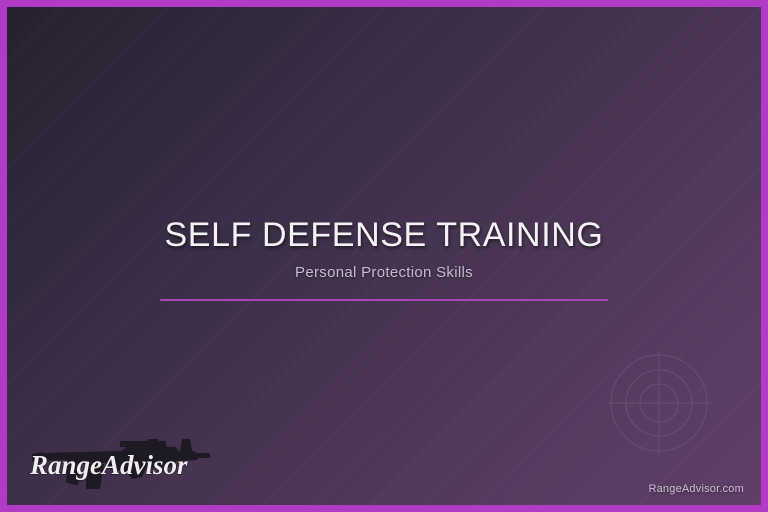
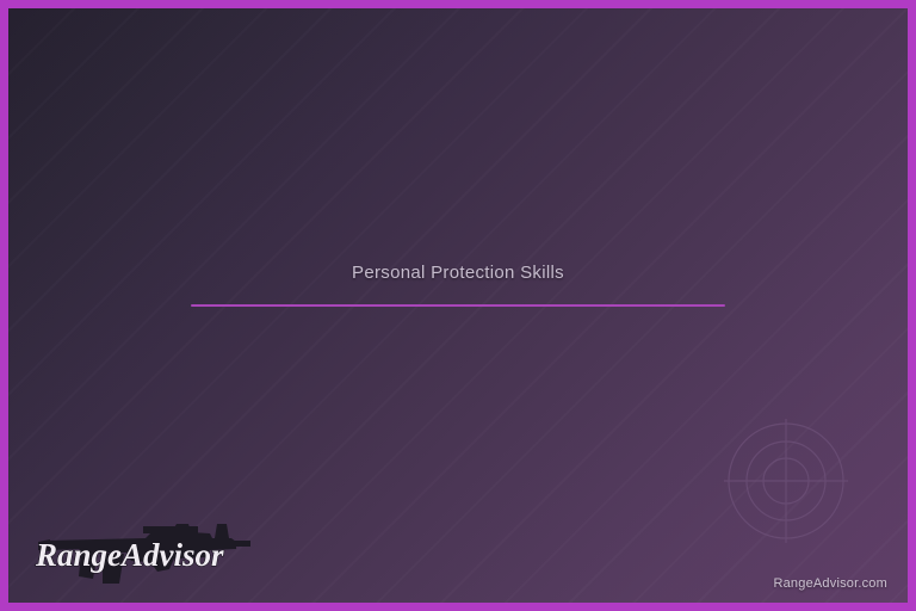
- SELF DEFENSE TRAINING
  Personal Protection Skills
  RangeAdvisor
  RangeAdvisor.com
